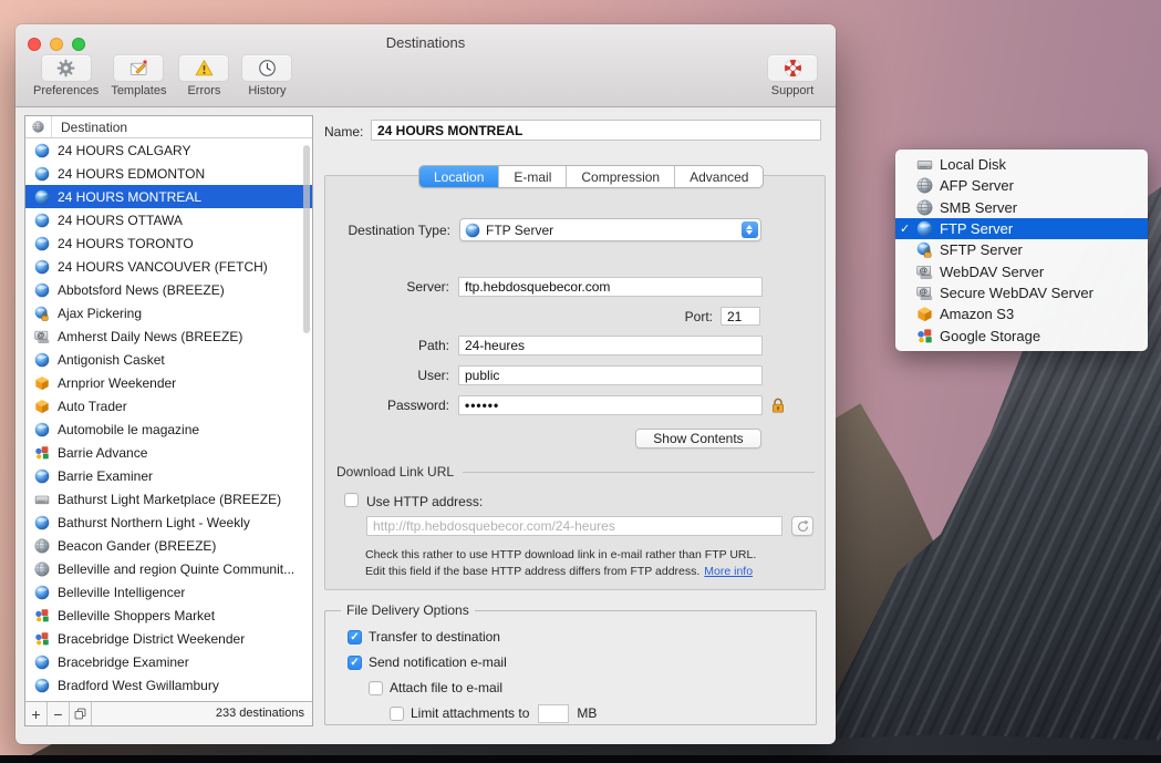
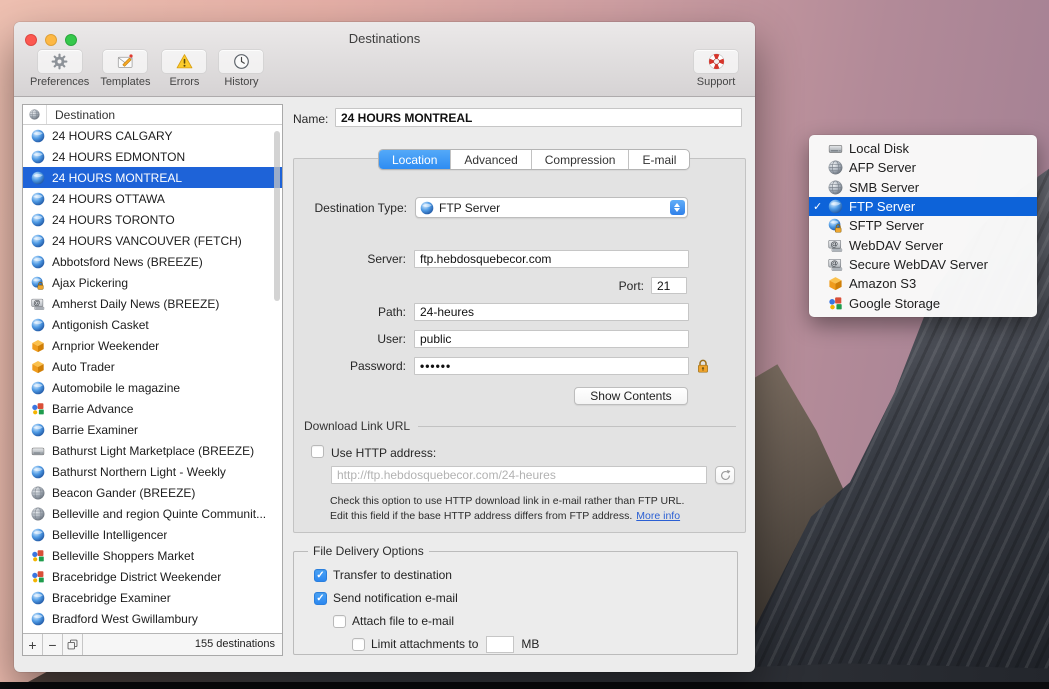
  Destinations
  Preferences
  Templates
  Errors
  History
  Support
  Destination
  24 HOURS CALGARY
  24 HOURS EDMONTON
  24 HOURS MONTREAL
  24 HOURS OTTAWA
  24 HOURS TORONTO
  24 HOURS VANCOUVER (FETCH)
  Abbotsford News (BREEZE)
  Ajax Pickering
  Amherst Daily News (BREEZE)
  Antigonish Casket
  Arnprior Weekender
  Auto Trader
  Automobile le magazine
  Barrie Advance
  Barrie Examiner
  Bathurst Light Marketplace (BREEZE)
  Bathurst Northern Light - Weekly
  Beacon Gander (BREEZE)
  Belleville and region Quinte Communit...
  Belleville Intelligencer
  Belleville Shoppers Market
  Bracebridge District Weekender
  Bracebridge Examiner
  Bradford West Gwillambury
  +
  −
- 233 destinations
+ 155 destinations
  Name:
  24 HOURS MONTREAL
  Location
- E-mail
+ Advanced
  Compression
- Advanced
+ E-mail
  Destination Type:
  FTP Server
  Server:
  ftp.hebdosquebecor.com
  Port:
  21
  Path:
  24-heures
  User:
  public
  Password:
  ••••••
  Show Contents
  Download Link URL
  Use HTTP address:
  http://ftp.hebdosquebecor.com/24-heures
- Check this rather to use HTTP download link in e-mail rather than FTP URL.
+ Check this option to use HTTP download link in e-mail rather than FTP URL.
  Edit this field if the base HTTP address differs from FTP address. More info
  File Delivery Options
  ✓
  Transfer to destination
  ✓
  Send notification e-mail
  Attach file to e-mail
  Limit attachments to
  MB
  Local Disk
  AFP Server
  SMB Server
  ✓
  FTP Server
  SFTP Server
  @
  WebDAV Server
  @
  Secure WebDAV Server
  Amazon S3
  Google Storage
